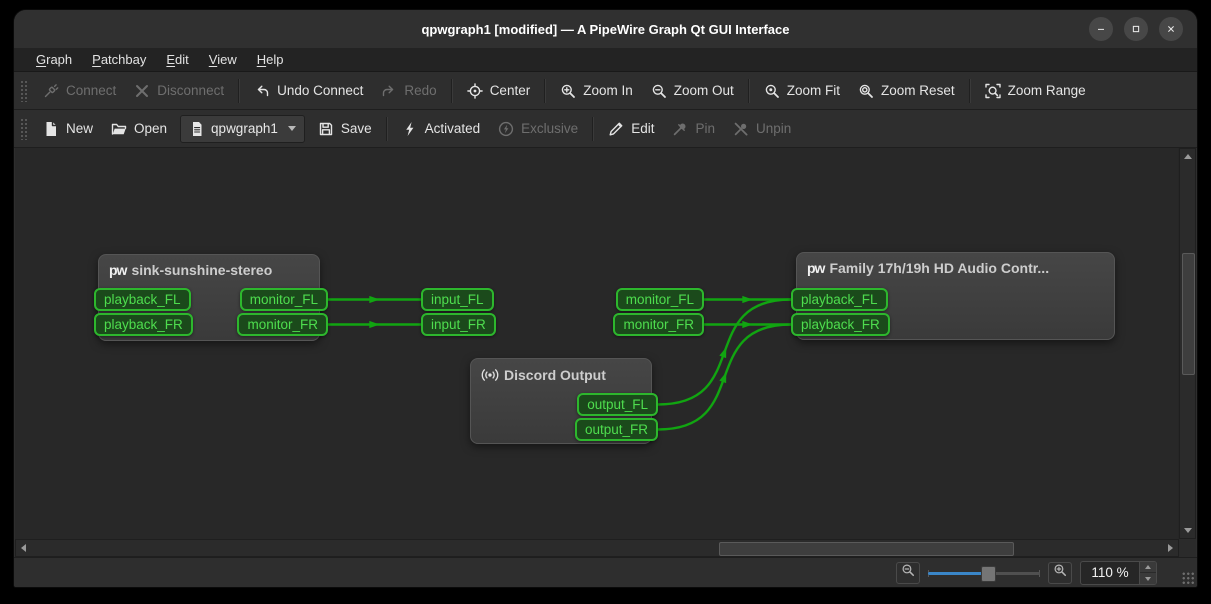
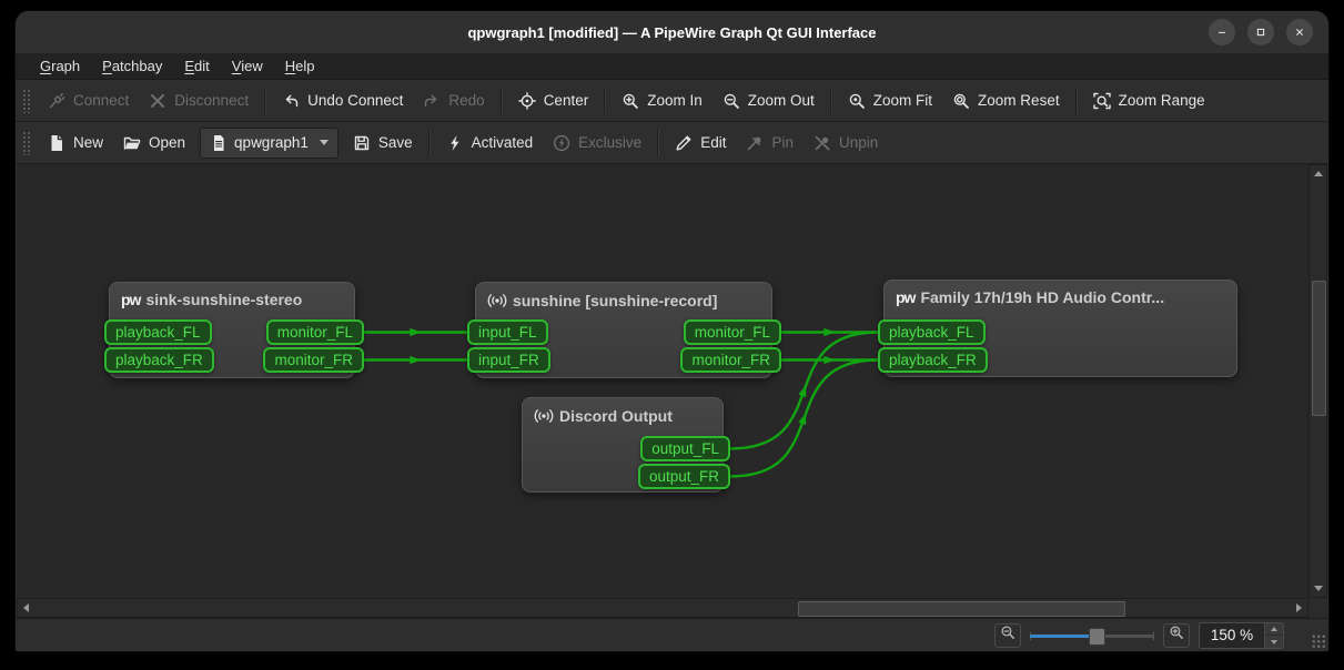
  qpwgraph1 [modified] — A PipeWire Graph Qt GUI Interface
  Graph
  Patchbay
  Edit
  View
  Help
  Connect
  Disconnect
  Undo Connect
  Redo
  Center
  Zoom In
  Zoom Out
  Zoom Fit
  Zoom Reset
  Zoom Range
  New
  Open
  qpwgraph1
  Save
  Activated
  Exclusive
  Edit
  Pin
  Unpin
  pw
  sink-sunshine-stereo
  playback_FL
  playback_FR
  monitor_FL
  monitor_FR
+ sunshine [sunshine-record]
  input_FL
  input_FR
  monitor_FL
  monitor_FR
  pw
  Family 17h/19h HD Audio Contr...
  playback_FL
  playback_FR
  Discord Output
  output_FL
  output_FR
- 110 %
+ 150 %
